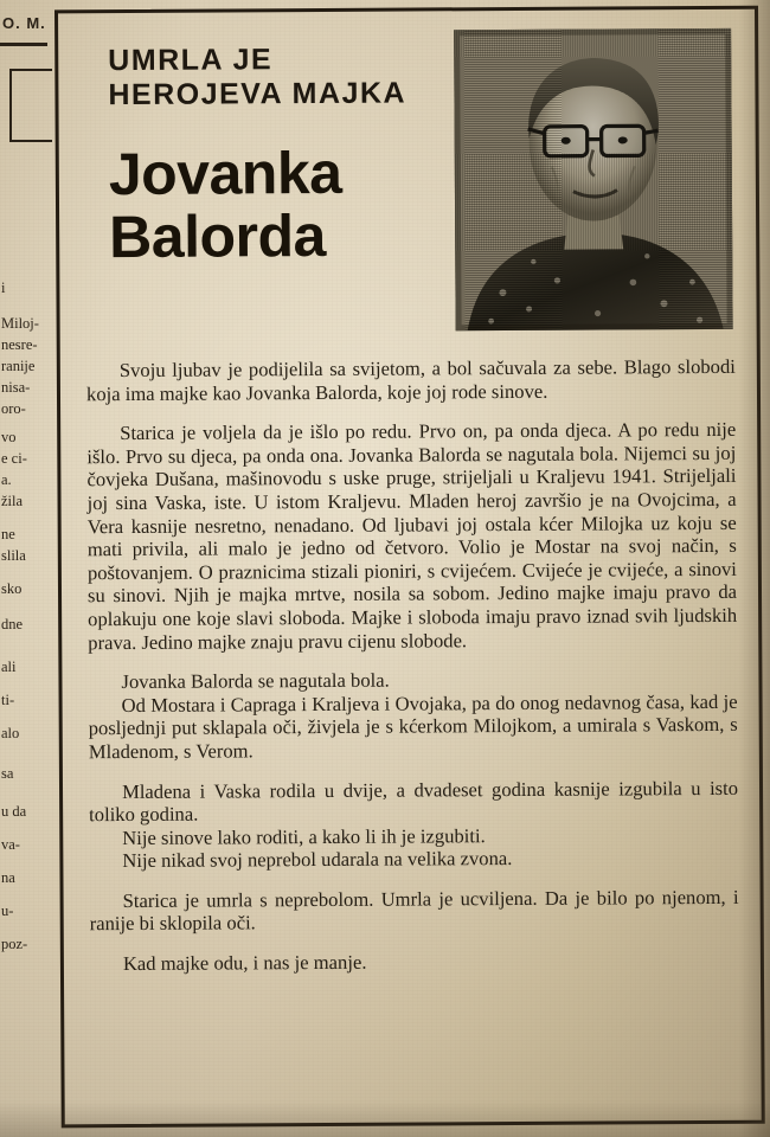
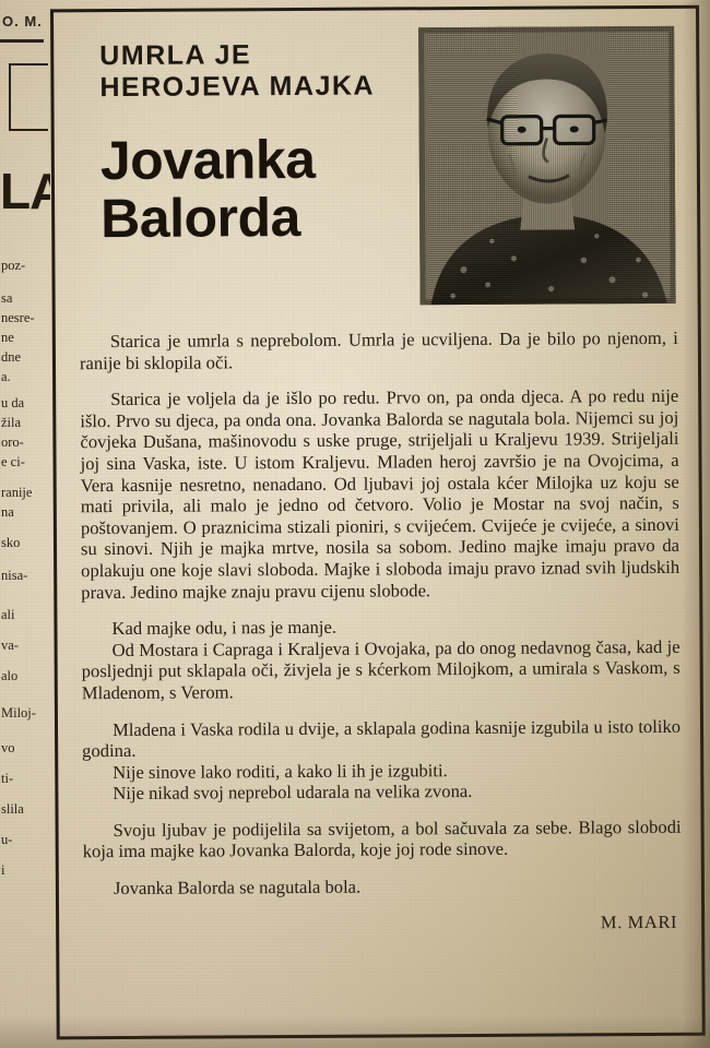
  O. M.
+ LA
- i
+ poz-
- Miloj-
+ sa
  nesre-
- ranije
+ ne
- nisa-
+ dne
- oro-
+ a.
- vo
+ u da
- e ci-
+ žila
- a.
+ oro-
- žila
+ e ci-
- ne
+ ranije
- slila
+ na
  sko
- dne
+ nisa-
  ali
- ti-
+ va-
  alo
- sa
+ Miloj-
- u da
+ vo
- va-
+ ti-
- na
+ slila
  u-
- poz-
+ i
  UMRLA JE
  HEROJEVA MAJKA
  Jovanka
  Balorda
- Svoju ljubav je podijelila sa svijetom, a bol sačuvala za sebe. Blago slobodi koja ima majke kao Jovanka Balorda, koje joj rode sinove.
+ Starica je umrla s neprebolom. Umrla je ucviljena. Da je bilo po njenom, i ranije bi sklopila oči.
- Starica je voljela da je išlo po redu. Prvo on, pa onda djeca. A po redu nije išlo. Prvo su djeca, pa onda ona. Jovanka Balorda se nagutala bola. Nijemci su joj čovjeka Dušana, mašinovodu s uske pruge, strijeljali u Kraljevu 1941. Strijeljali joj sina Vaska, iste. U istom Kraljevu. Mladen heroj završio je na Ovojcima, a Vera kasnije nesretno, nenadano. Od ljubavi joj ostala kćer Milojka uz koju se mati privila, ali malo je jedno od četvoro. Volio je Mostar na svoj način, s poštovanjem. O praznicima stizali pioniri, s cvijećem. Cvijeće je cvijeće, a sinovi su sinovi. Njih je majka mrtve, nosila sa sobom. Jedino majke imaju pravo da oplakuju one koje slavi sloboda. Majke i sloboda imaju pravo iznad svih ljudskih prava. Jedino majke znaju pravu cijenu slobode.
+ Starica je voljela da je išlo po redu. Prvo on, pa onda djeca. A po redu nije išlo. Prvo su djeca, pa onda ona. Jovanka Balorda se nagutala bola. Nijemci su joj čovjeka Dušana, mašinovodu s uske pruge, strijeljali u Kraljevu 1939. Strijeljali joj sina Vaska, iste. U istom Kraljevu. Mladen heroj završio je na Ovojcima, a Vera kasnije nesretno, nenadano. Od ljubavi joj ostala kćer Milojka uz koju se mati privila, ali malo je jedno od četvoro. Volio je Mostar na svoj način, s poštovanjem. O praznicima stizali pioniri, s cvijećem. Cvijeće je cvijeće, a sinovi su sinovi. Njih je majka mrtve, nosila sa sobom. Jedino majke imaju pravo da oplakuju one koje slavi sloboda. Majke i sloboda imaju pravo iznad svih ljudskih prava. Jedino majke znaju pravu cijenu slobode.
- Jovanka Balorda se nagutala bola.
+ Kad majke odu, i nas je manje.
  Od Mostara i Capraga i Kraljeva i Ovojaka, pa do onog nedavnog časa, kad je posljednji put sklapala oči, živjela je s kćerkom Milojkom, a umirala s Vaskom, s Mladenom, s Verom.
- Mladena i Vaska rodila u dvije, a dvadeset godina kasnije izgubila u isto toliko godina.
+ Mladena i Vaska rodila u dvije, a sklapala godina kasnije izgubila u isto toliko godina.
  Nije sinove lako roditi, a kako li ih je izgubiti.
  Nije nikad svoj neprebol udarala na velika zvona.
- Starica je umrla s neprebolom. Umrla je ucviljena. Da je bilo po njenom, i ranije bi sklopila oči.
+ Svoju ljubav je podijelila sa svijetom, a bol sačuvala za sebe. Blago slobodi koja ima majke kao Jovanka Balorda, koje joj rode sinove.
- Kad majke odu, i nas je manje.
+ Jovanka Balorda se nagutala bola.
+ M. MARI
